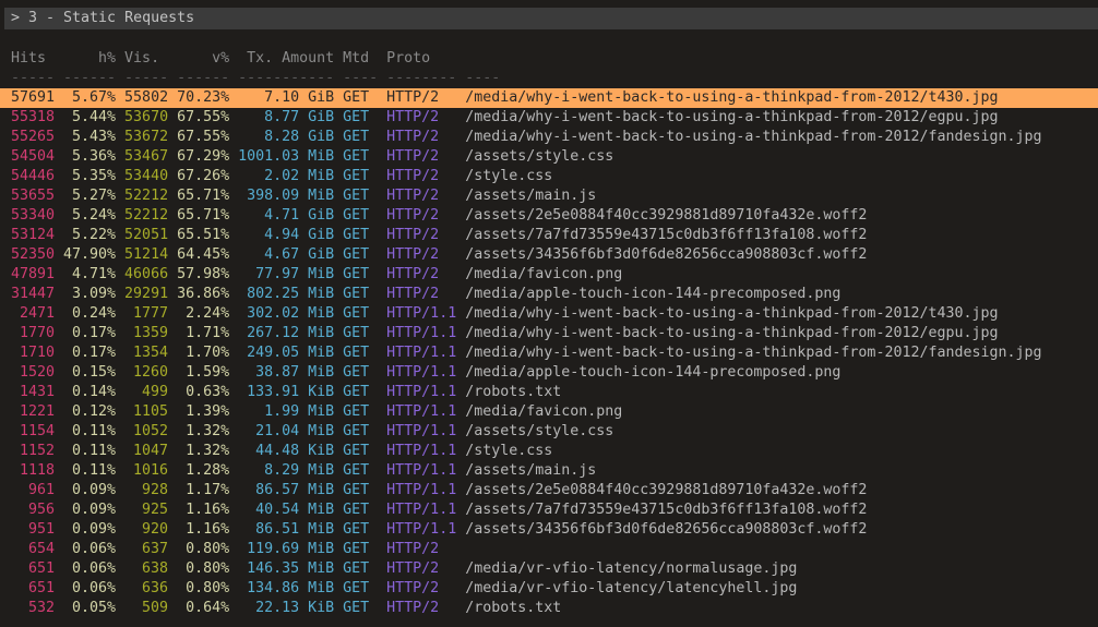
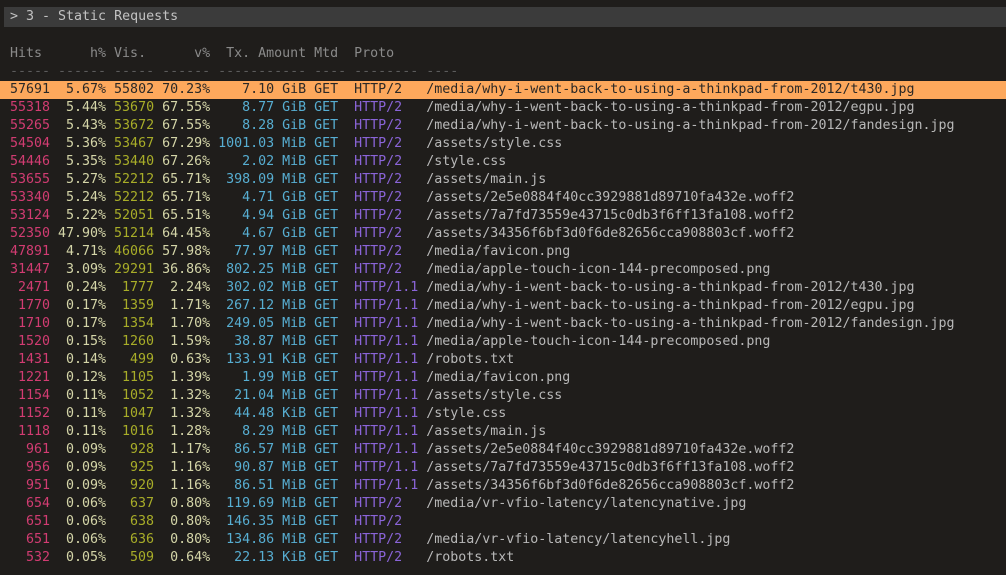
  > 3 - Static Requests
  Hits
  h%
  Vis.
  v%
  Tx. Amount
  Mtd
  Proto
  -----
  ------
  -----
  ------
  -----------
  ----
  --------
  ----
  57691
  5.67%
  55802
  70.23%
  7.10 GiB
  GET
  HTTP/2
  /media/why-i-went-back-to-using-a-thinkpad-from-2012/t430.jpg
  55318
  5.44%
  53670
  67.55%
  8.77 GiB
  GET
  HTTP/2
  /media/why-i-went-back-to-using-a-thinkpad-from-2012/egpu.jpg
  55265
  5.43%
  53672
  67.55%
  8.28 GiB
  GET
  HTTP/2
  /media/why-i-went-back-to-using-a-thinkpad-from-2012/fandesign.jpg
  54504
  5.36%
  53467
  67.29%
  1001.03 MiB
  GET
  HTTP/2
  /assets/style.css
  54446
  5.35%
  53440
  67.26%
  2.02 MiB
  GET
  HTTP/2
  /style.css
  53655
  5.27%
  52212
  65.71%
  398.09 MiB
  GET
  HTTP/2
  /assets/main.js
  53340
  5.24%
  52212
  65.71%
  4.71 GiB
  GET
  HTTP/2
  /assets/2e5e0884f40cc3929881d89710fa432e.woff2
  53124
  5.22%
  52051
  65.51%
  4.94 GiB
  GET
  HTTP/2
  /assets/7a7fd73559e43715c0db3f6ff13fa108.woff2
  52350
  47.90%
  51214
  64.45%
  4.67 GiB
  GET
  HTTP/2
  /assets/34356f6bf3d0f6de82656cca908803cf.woff2
  47891
  4.71%
  46066
  57.98%
  77.97 MiB
  GET
  HTTP/2
  /media/favicon.png
  31447
  3.09%
  29291
  36.86%
  802.25 MiB
  GET
  HTTP/2
  /media/apple-touch-icon-144-precomposed.png
  2471
  0.24%
  1777
  2.24%
  302.02 MiB
  GET
  HTTP/1.1
  /media/why-i-went-back-to-using-a-thinkpad-from-2012/t430.jpg
  1770
  0.17%
  1359
  1.71%
  267.12 MiB
  GET
  HTTP/1.1
  /media/why-i-went-back-to-using-a-thinkpad-from-2012/egpu.jpg
  1710
  0.17%
  1354
  1.70%
  249.05 MiB
  GET
  HTTP/1.1
  /media/why-i-went-back-to-using-a-thinkpad-from-2012/fandesign.jpg
  1520
  0.15%
  1260
  1.59%
  38.87 MiB
  GET
  HTTP/1.1
  /media/apple-touch-icon-144-precomposed.png
  1431
  0.14%
  499
  0.63%
  133.91 KiB
  GET
  HTTP/1.1
  /robots.txt
  1221
  0.12%
  1105
  1.39%
  1.99 MiB
  GET
  HTTP/1.1
  /media/favicon.png
  1154
  0.11%
  1052
  1.32%
  21.04 MiB
  GET
  HTTP/1.1
  /assets/style.css
  1152
  0.11%
  1047
  1.32%
  44.48 KiB
  GET
  HTTP/1.1
  /style.css
  1118
  0.11%
  1016
  1.28%
  8.29 MiB
  GET
  HTTP/1.1
  /assets/main.js
  961
  0.09%
  928
  1.17%
  86.57 MiB
  GET
  HTTP/1.1
  /assets/2e5e0884f40cc3929881d89710fa432e.woff2
  956
  0.09%
  925
  1.16%
- 40.54 MiB
+ 90.87 MiB
  GET
  HTTP/1.1
  /assets/7a7fd73559e43715c0db3f6ff13fa108.woff2
  951
  0.09%
  920
  1.16%
  86.51 MiB
  GET
  HTTP/1.1
  /assets/34356f6bf3d0f6de82656cca908803cf.woff2
  654
  0.06%
  637
  0.80%
  119.69 MiB
  GET
  HTTP/2
+ /media/vr-vfio-latency/latencynative.jpg
  651
  0.06%
  638
  0.80%
  146.35 MiB
  GET
  HTTP/2
- /media/vr-vfio-latency/normalusage.jpg
  651
  0.06%
  636
  0.80%
  134.86 MiB
  GET
  HTTP/2
  /media/vr-vfio-latency/latencyhell.jpg
  532
  0.05%
  509
  0.64%
  22.13 KiB
  GET
  HTTP/2
  /robots.txt
